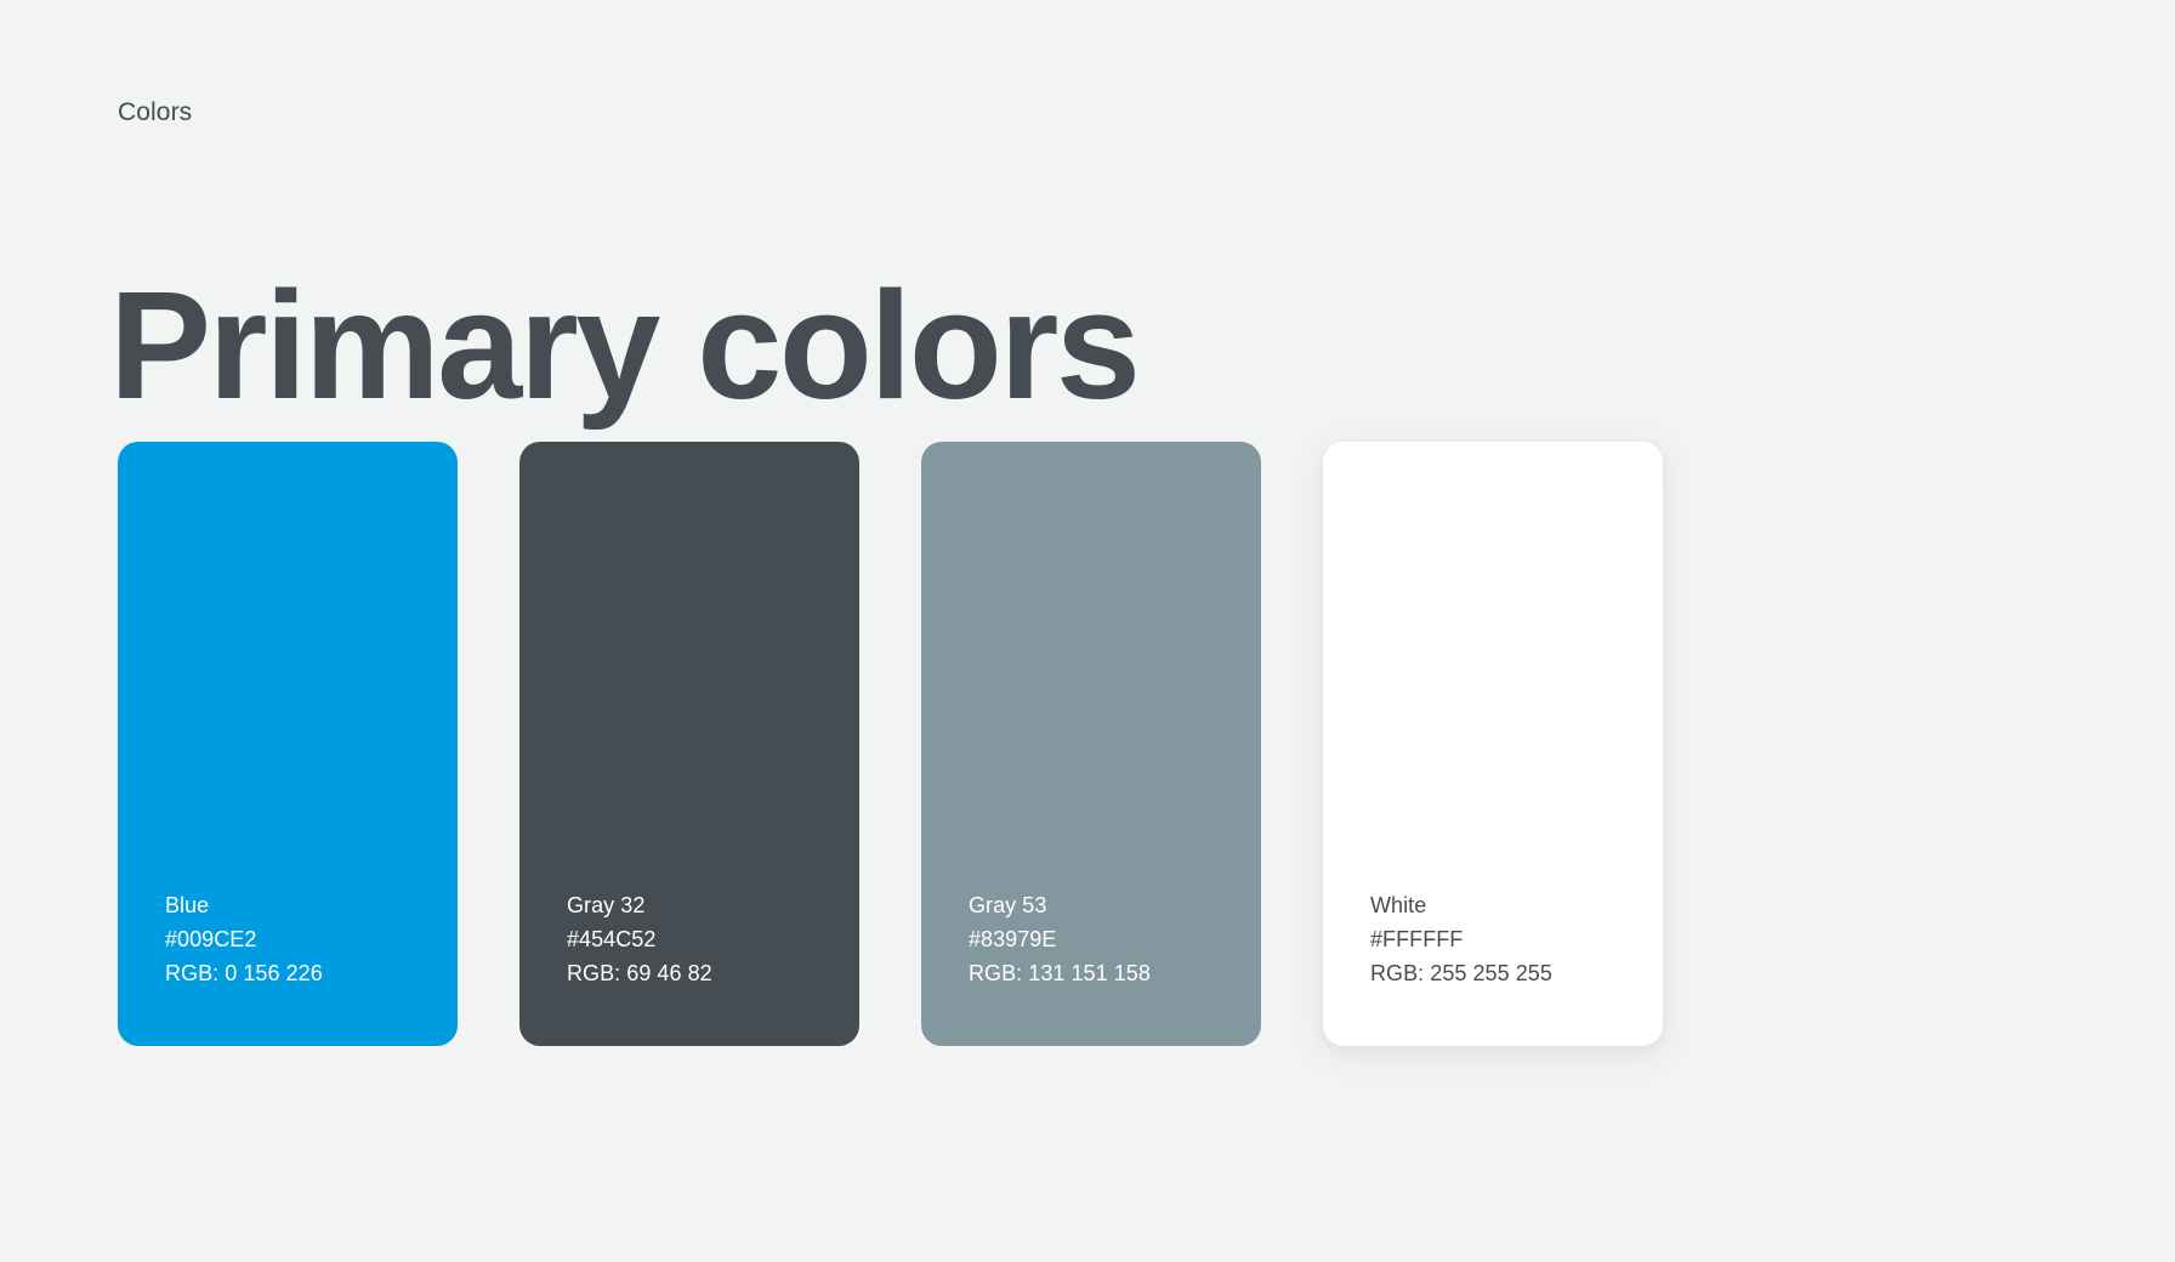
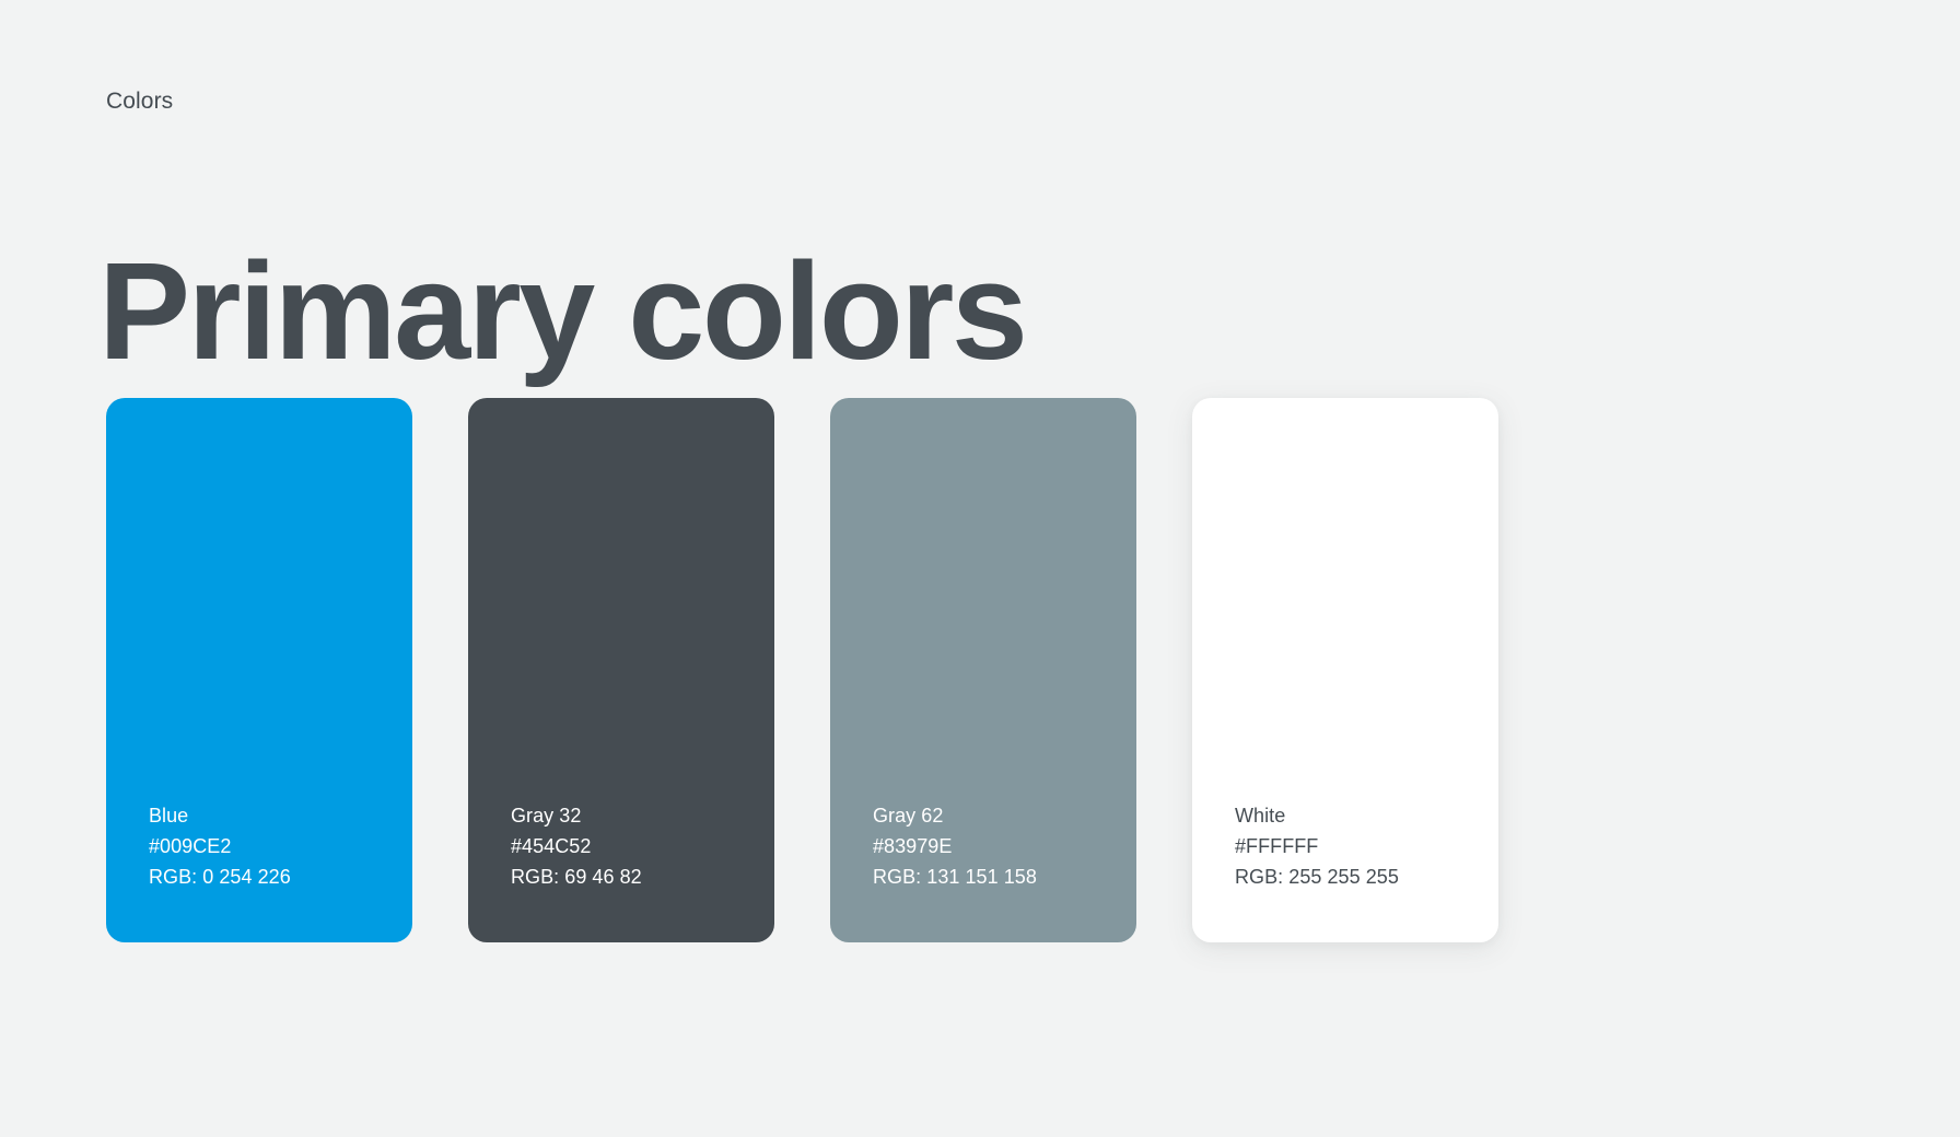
  Colors
  Primary colors
  Blue
  #009CE2
- RGB: 0 156 226
+ RGB: 0 254 226
  Gray 32
  #454C52
  RGB: 69 46 82
- Gray 53
+ Gray 62
  #83979E
  RGB: 131 151 158
  White
  #FFFFFF
  RGB: 255 255 255
